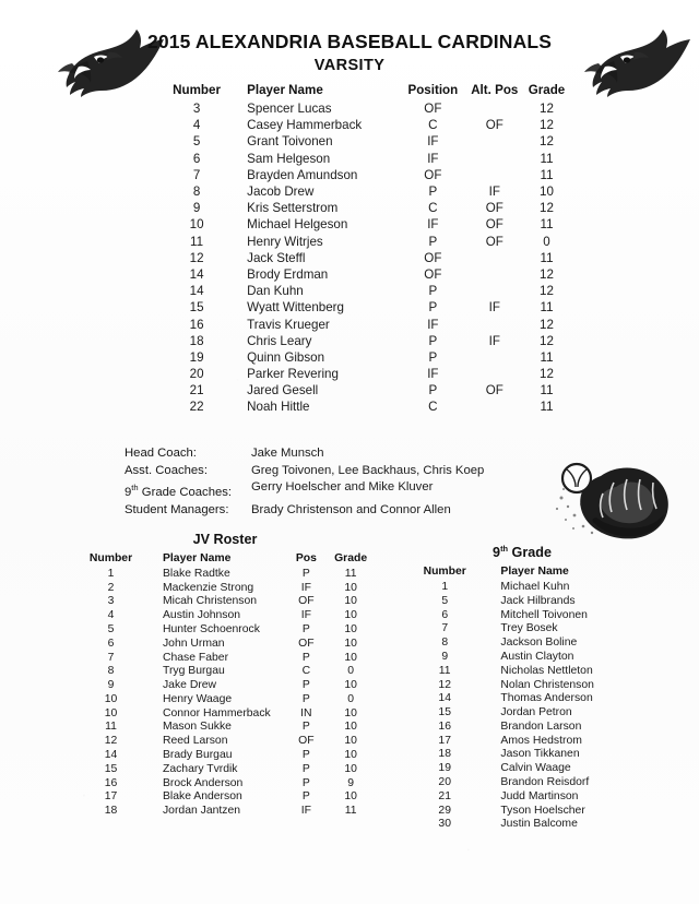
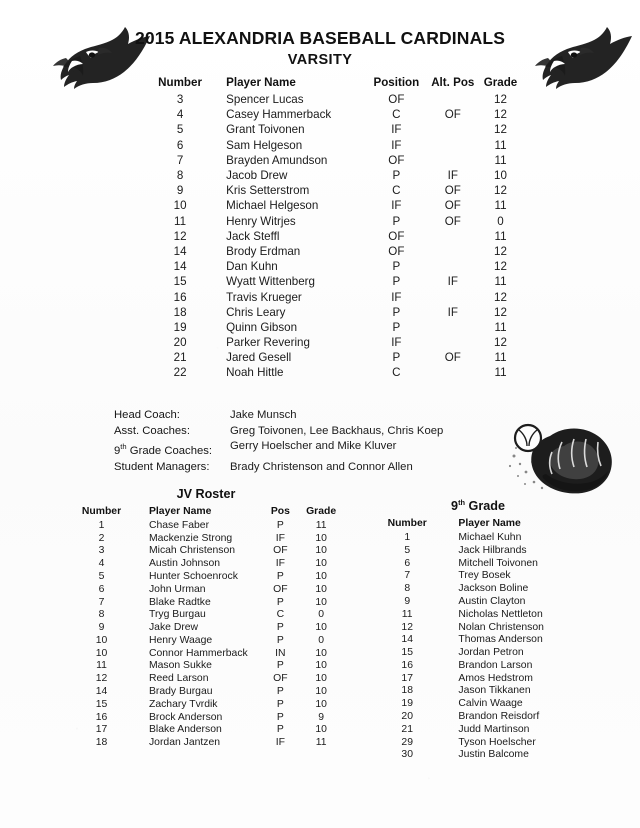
  2015 ALEXANDRIA BASEBALL CARDINALS
  VARSITY
  Number	Player Name	Position	Alt. Pos	Grade
  3	Spencer Lucas	OF		12
  4	Casey Hammerback	C	OF	12
  5	Grant Toivonen	IF		12
  6	Sam Helgeson	IF		11
  7	Brayden Amundson	OF		11
  8	Jacob Drew	P	IF	10
  9	Kris Setterstrom	C	OF	12
  10	Michael Helgeson	IF	OF	11
  11	Henry Witrjes	P	OF	0
  12	Jack Steffl	OF		11
  14	Brody Erdman	OF		12
  14	Dan Kuhn	P		12
  15	Wyatt Wittenberg	P	IF	11
  16	Travis Krueger	IF		12
  18	Chris Leary	P	IF	12
  19	Quinn Gibson	P		11
  20	Parker Revering	IF		12
  21	Jared Gesell	P	OF	11
  22	Noah Hittle	C		11
  Head Coach:
  Jake Munsch
  Asst. Coaches:
  Greg Toivonen, Lee Backhaus, Chris Koep
  9th Grade Coaches:
  Gerry Hoelscher and Mike Kluver
  Student Managers:
  Brady Christenson and Connor Allen
  JV Roster
  Number	Player Name	Pos	Grade
- 1	Blake Radtke	P	11
+ 1	Chase Faber	P	11
  2	Mackenzie Strong	IF	10
  3	Micah Christenson	OF	10
  4	Austin Johnson	IF	10
  5	Hunter Schoenrock	P	10
  6	John Urman	OF	10
- 7	Chase Faber	P	10
+ 7	Blake Radtke	P	10
  8	Tryg Burgau	C	0
  9	Jake Drew	P	10
  10	Henry Waage	P	0
  10	Connor Hammerback	IN	10
  11	Mason Sukke	P	10
  12	Reed Larson	OF	10
  14	Brady Burgau	P	10
  15	Zachary Tvrdik	P	10
  16	Brock Anderson	P	9
  17	Blake Anderson	P	10
  18	Jordan Jantzen	IF	11
  9th Grade
  Number	Player Name
  1	Michael Kuhn
  5	Jack Hilbrands
  6	Mitchell Toivonen
  7	Trey Bosek
  8	Jackson Boline
  9	Austin Clayton
  11	Nicholas Nettleton
  12	Nolan Christenson
  14	Thomas Anderson
  15	Jordan Petron
  16	Brandon Larson
  17	Amos Hedstrom
  18	Jason Tikkanen
  19	Calvin Waage
  20	Brandon Reisdorf
  21	Judd Martinson
  29	Tyson Hoelscher
  30	Justin Balcome
